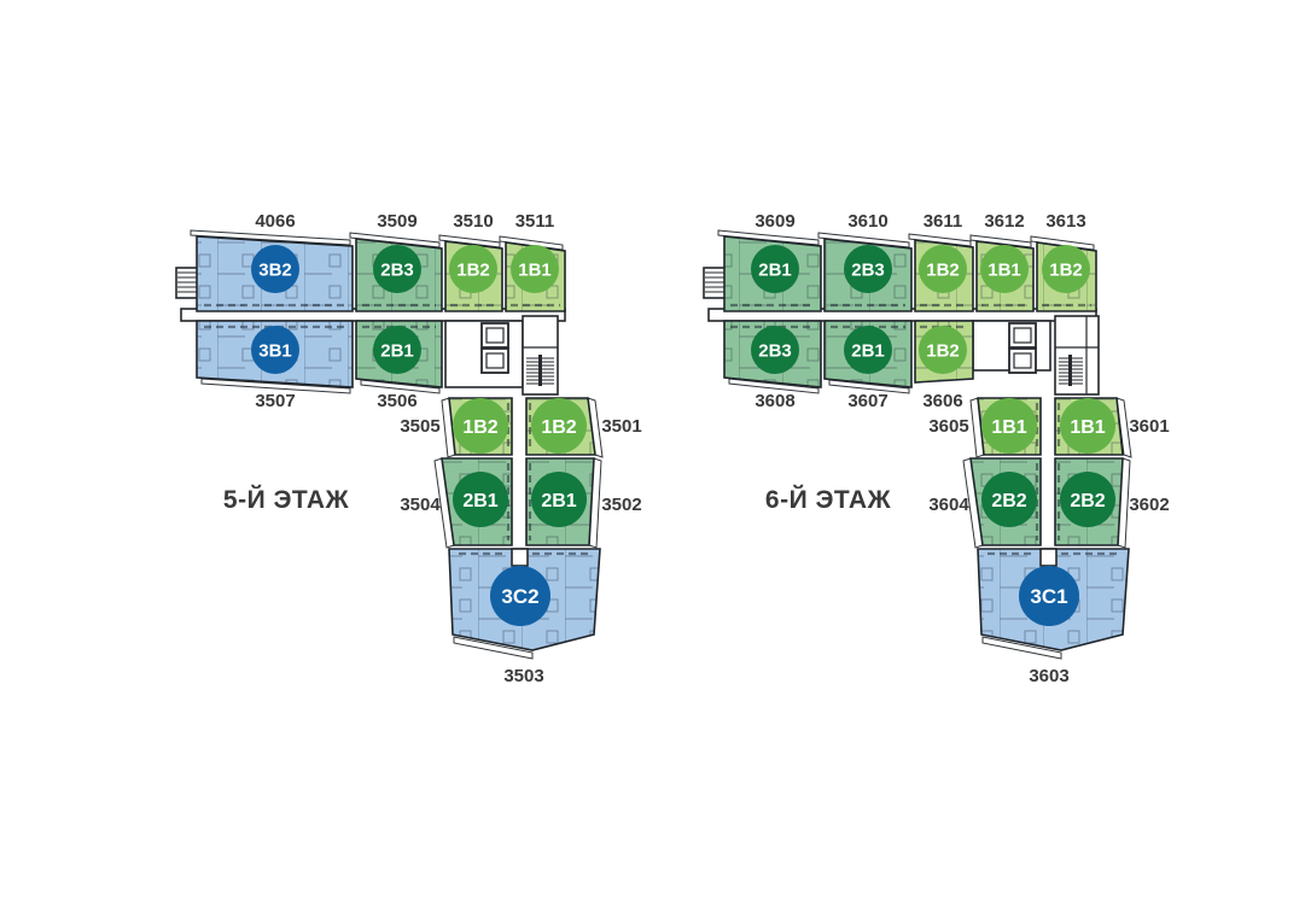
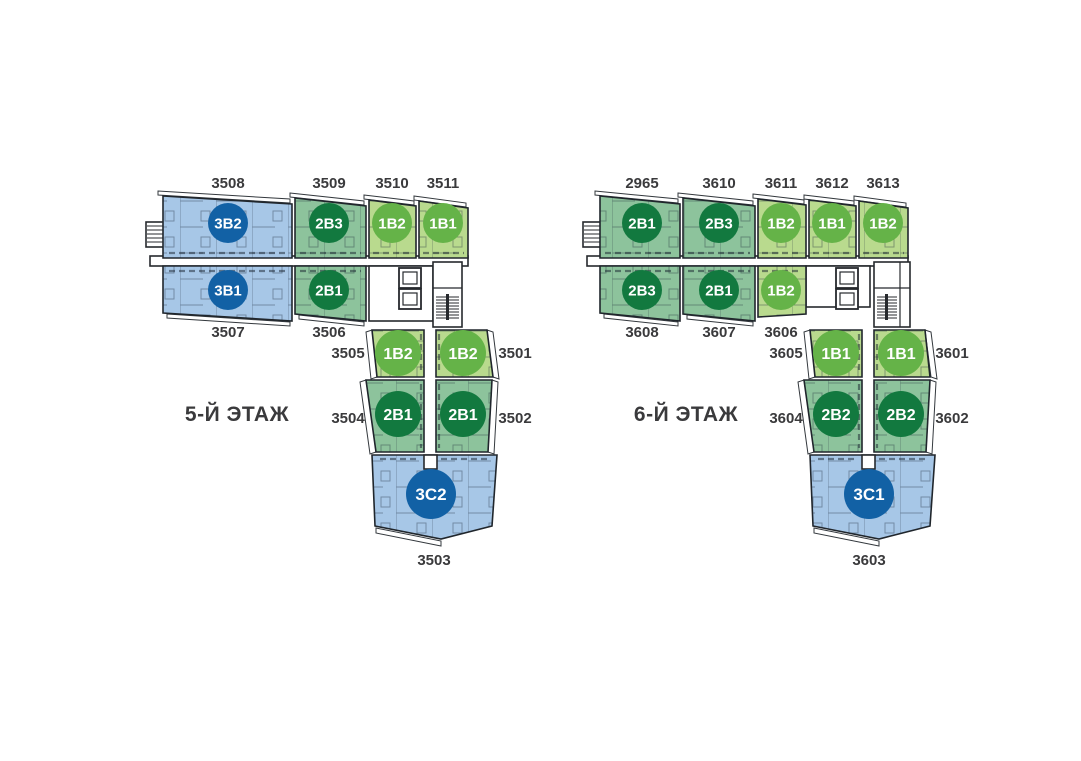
  3B2
  2B3
  1B2
  1B1
  3B1
  2B1
  1B2
  1B2
  2B1
  2B1
  3C2
- 4066
+ 3508
  3509
  3510
  3511
  3507
  3506
  3505
  3501
  3504
  3502
  3503
  5-Й ЭТАЖ
  2B1
  2B3
  1B2
  1B1
  1B2
  2B3
  2B1
  1B2
  1B1
  1B1
  2B2
  2B2
  3C1
- 3609
+ 2965
  3610
  3611
  3612
  3613
  3608
  3607
  3606
  3605
  3601
  3604
  3602
  3603
  6-Й ЭТАЖ
